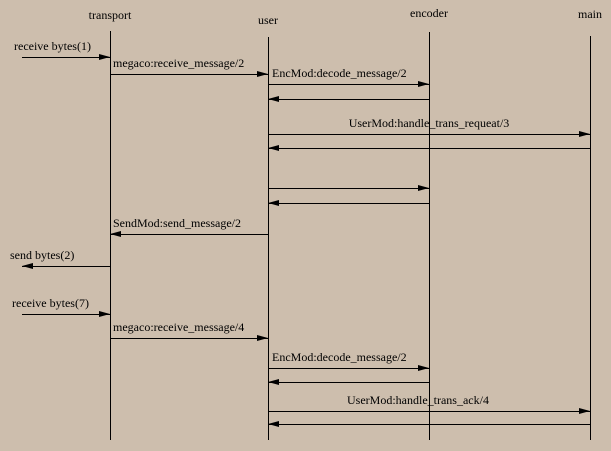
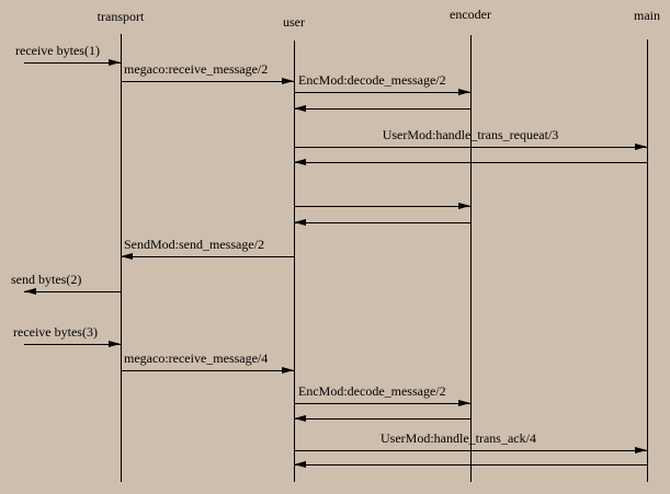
  transport
  user
  encoder
  main
  receive bytes(1)
  megaco:receive_message/2
  EncMod:decode_message/2
  UserMod:handle_trans_requeat/3
  SendMod:send_message/2
  send bytes(2)
- receive bytes(7)
+ receive bytes(3)
  megaco:receive_message/4
  EncMod:decode_message/2
  UserMod:handle_trans_ack/4
